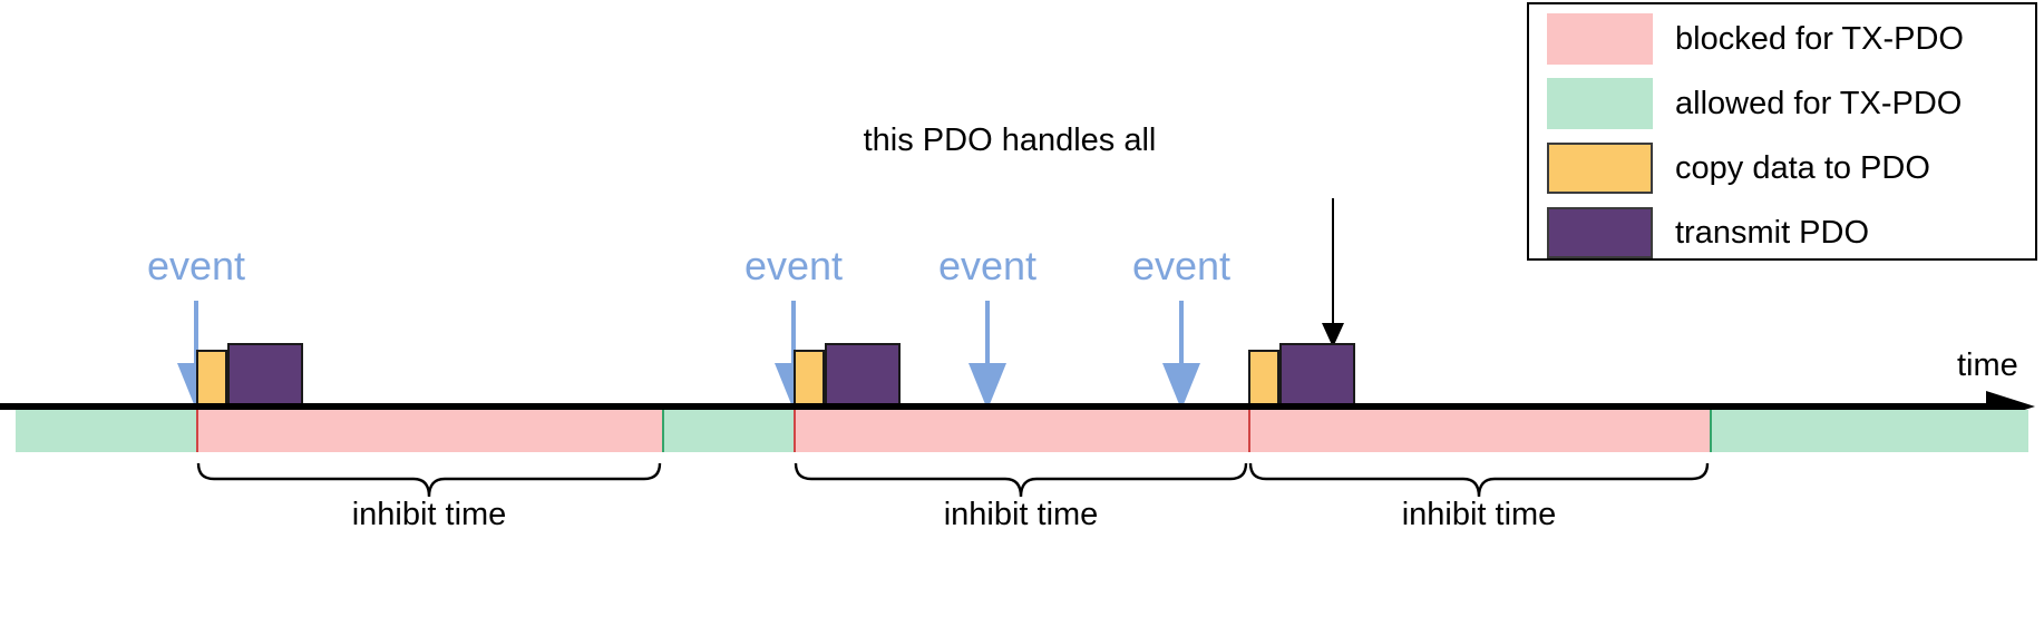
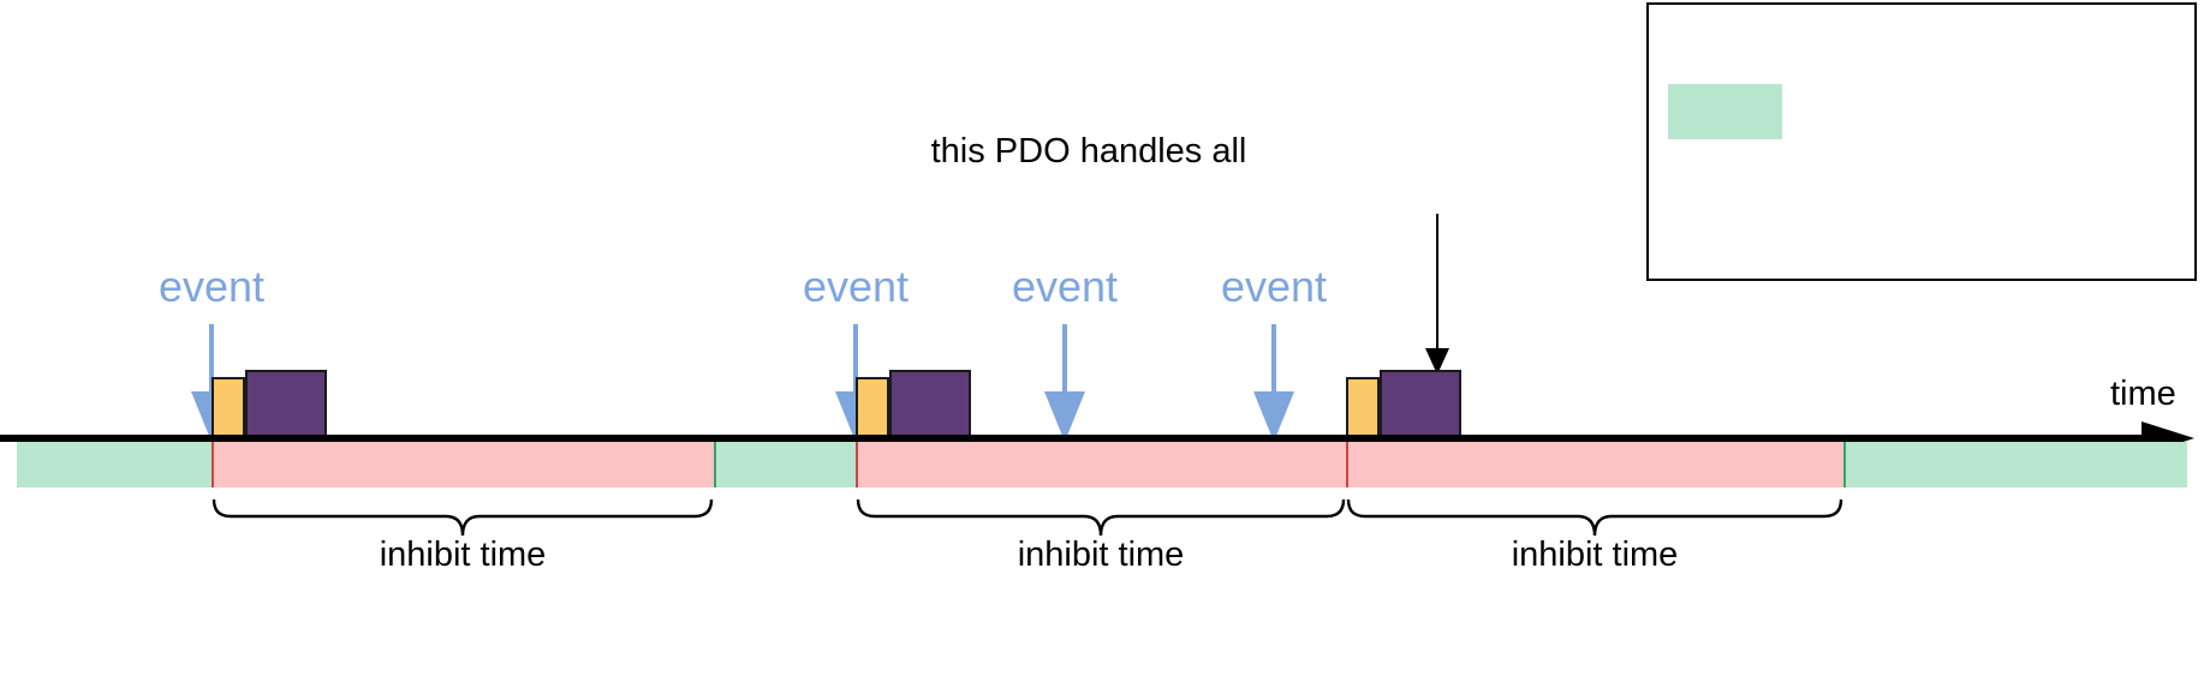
- blocked for TX-PDO
- allowed for TX-PDO
- copy data to PDO
- transmit PDO
  this PDO handles all
  event
  event
  event
  event
  time
  inhibit time
  inhibit time
  inhibit time
